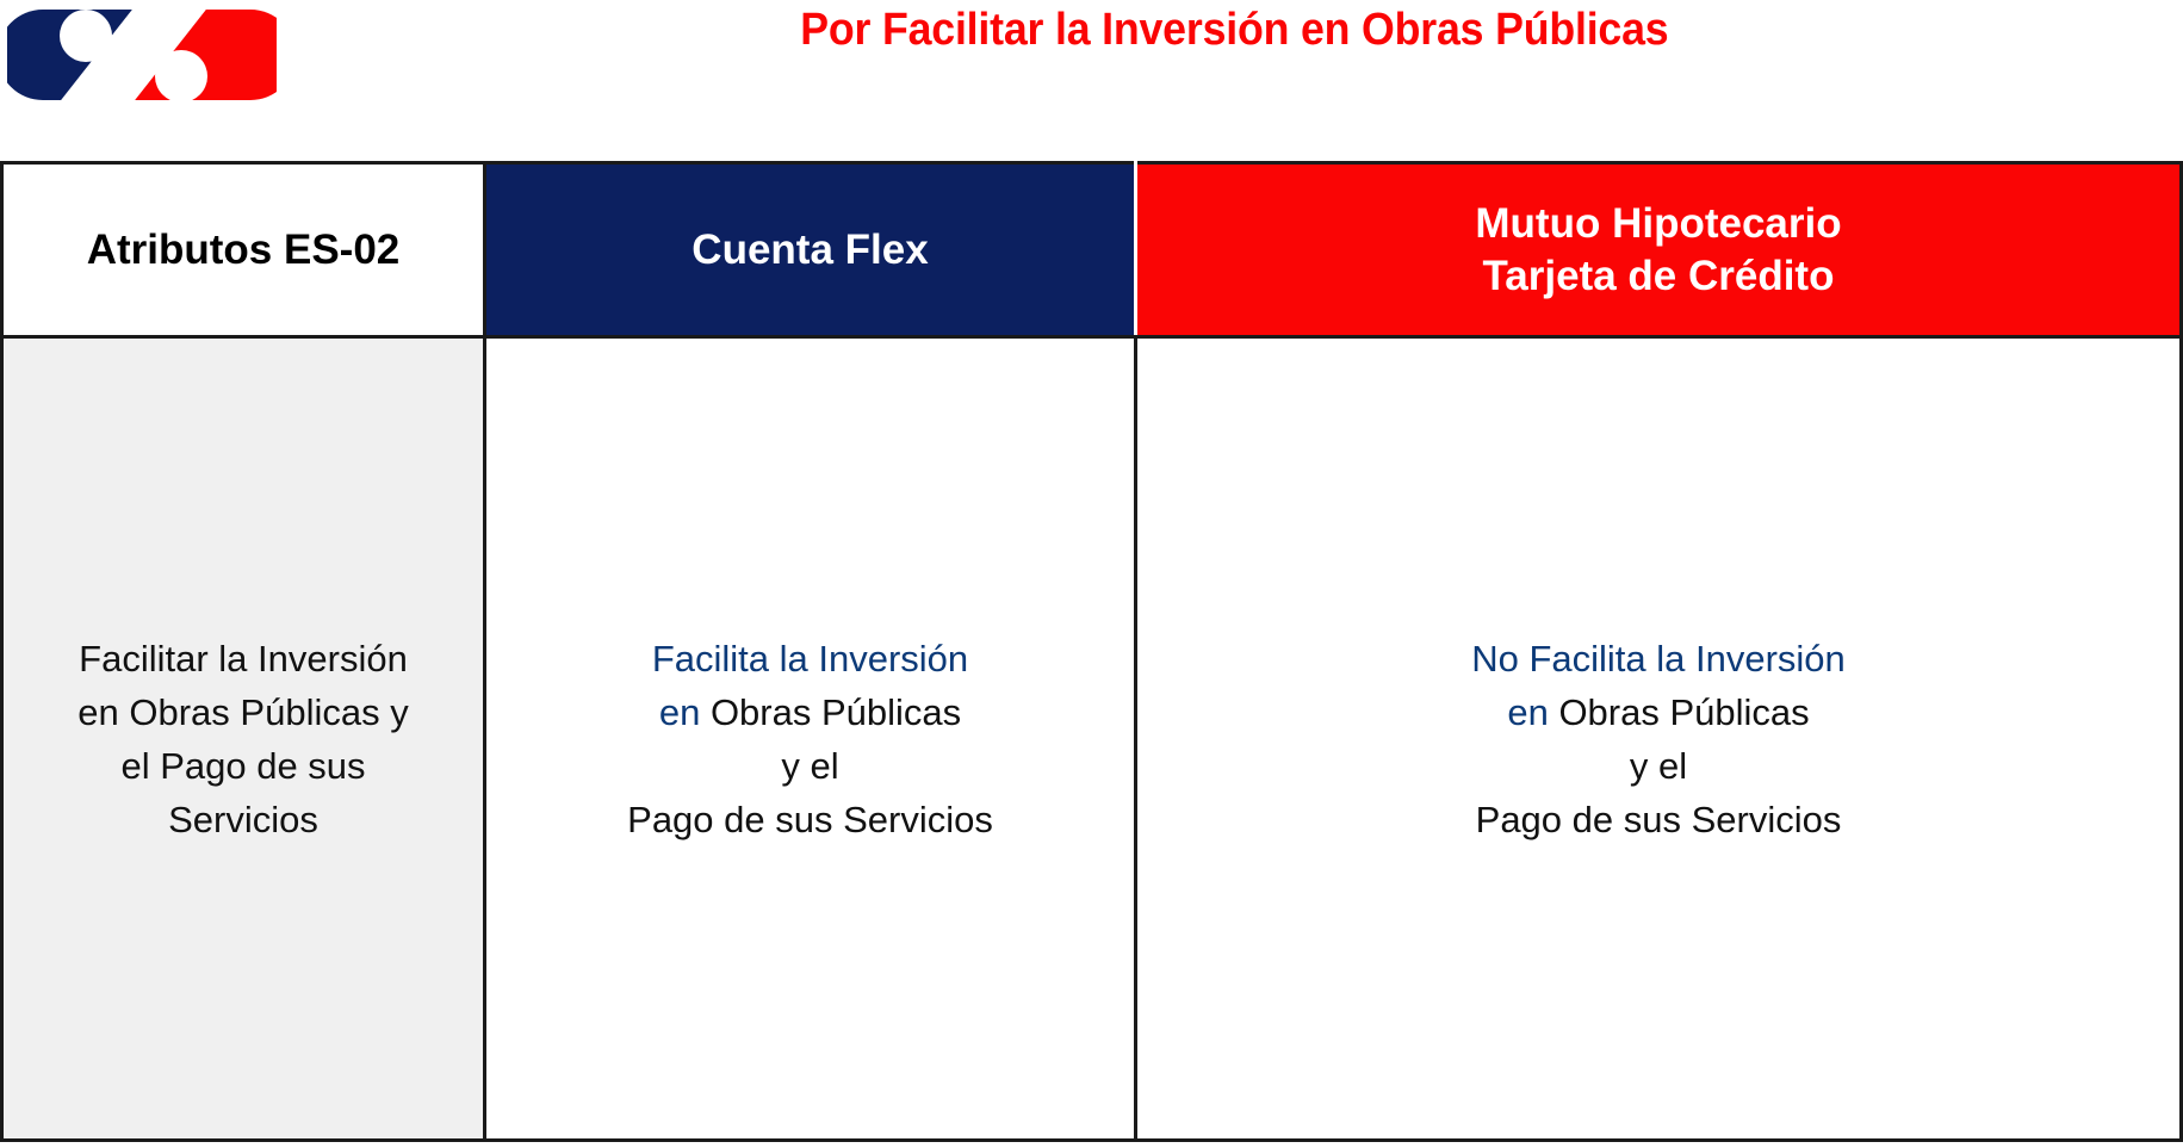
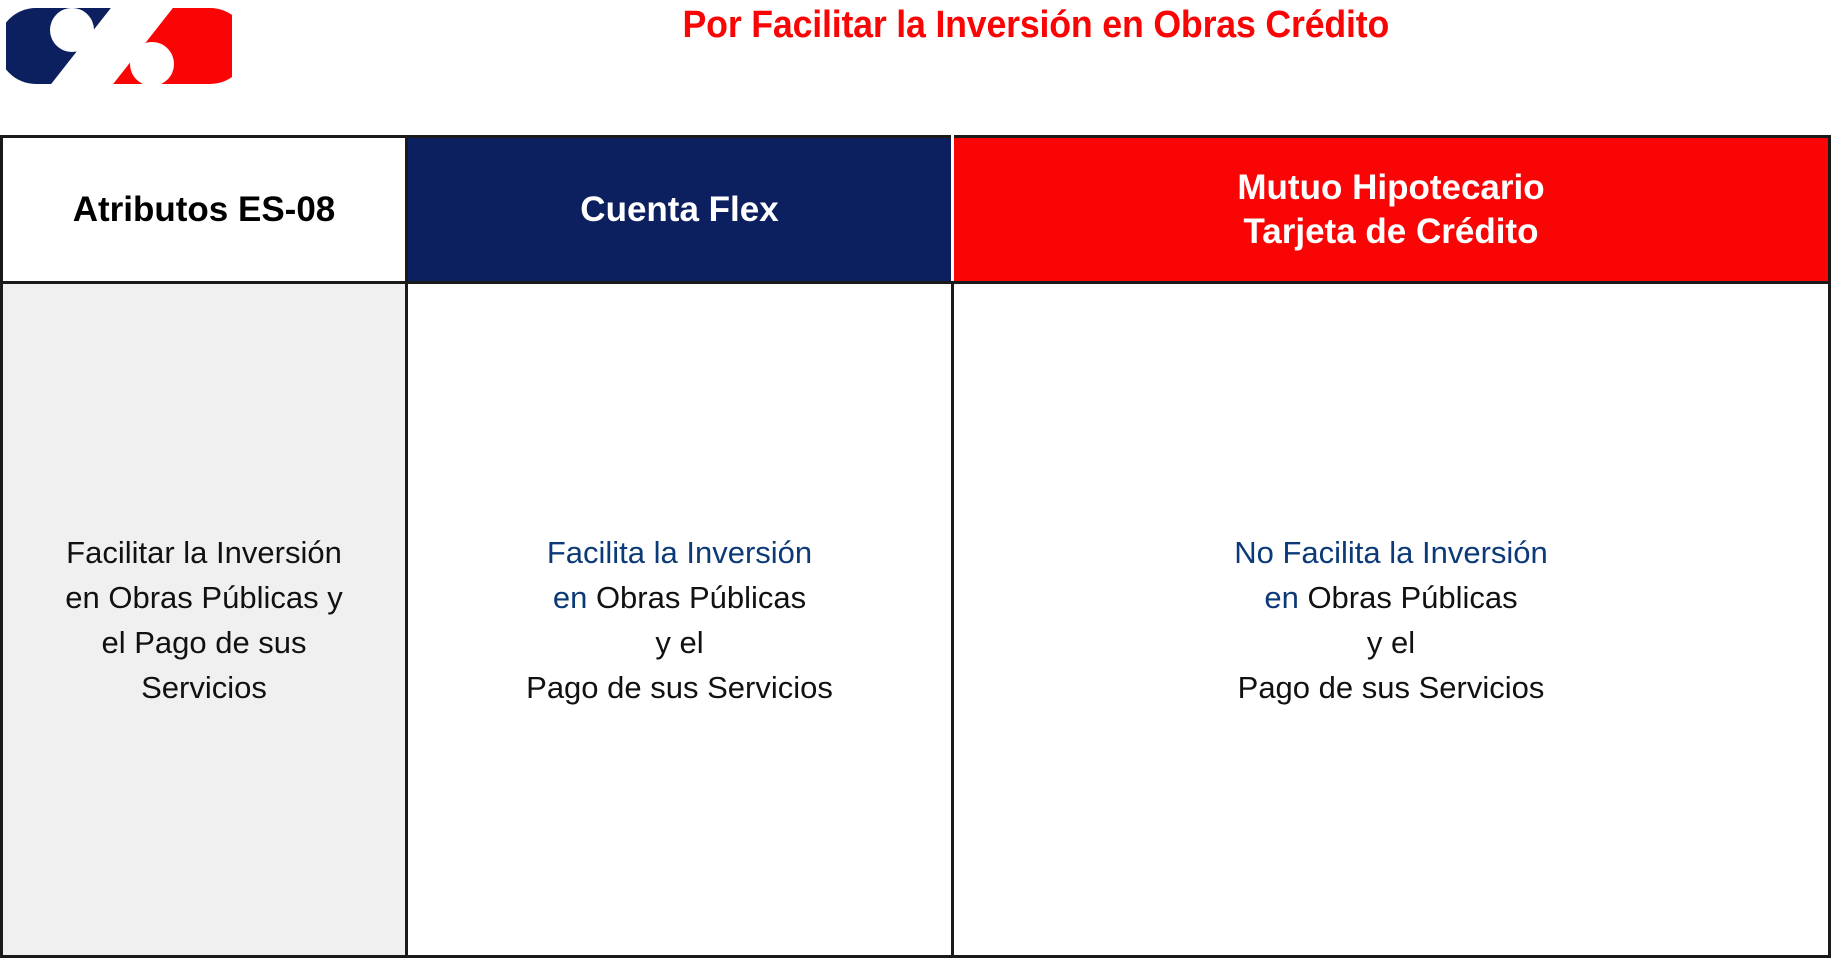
- Por Facilitar la Inversión en Obras Públicas
+ Por Facilitar la Inversión en Obras Crédito
- Atributos ES-02	Cuenta Flex	Mutuo Hipotecario Tarjeta de Crédito
+ Atributos ES-08	Cuenta Flex	Mutuo Hipotecario Tarjeta de Crédito
  Facilitar la Inversión en Obras Públicas y el Pago de sus Servicios	Facilita la Inversión en Obras Públicas y el Pago de sus Servicios	No Facilita la Inversión en Obras Públicas y el Pago de sus Servicios
